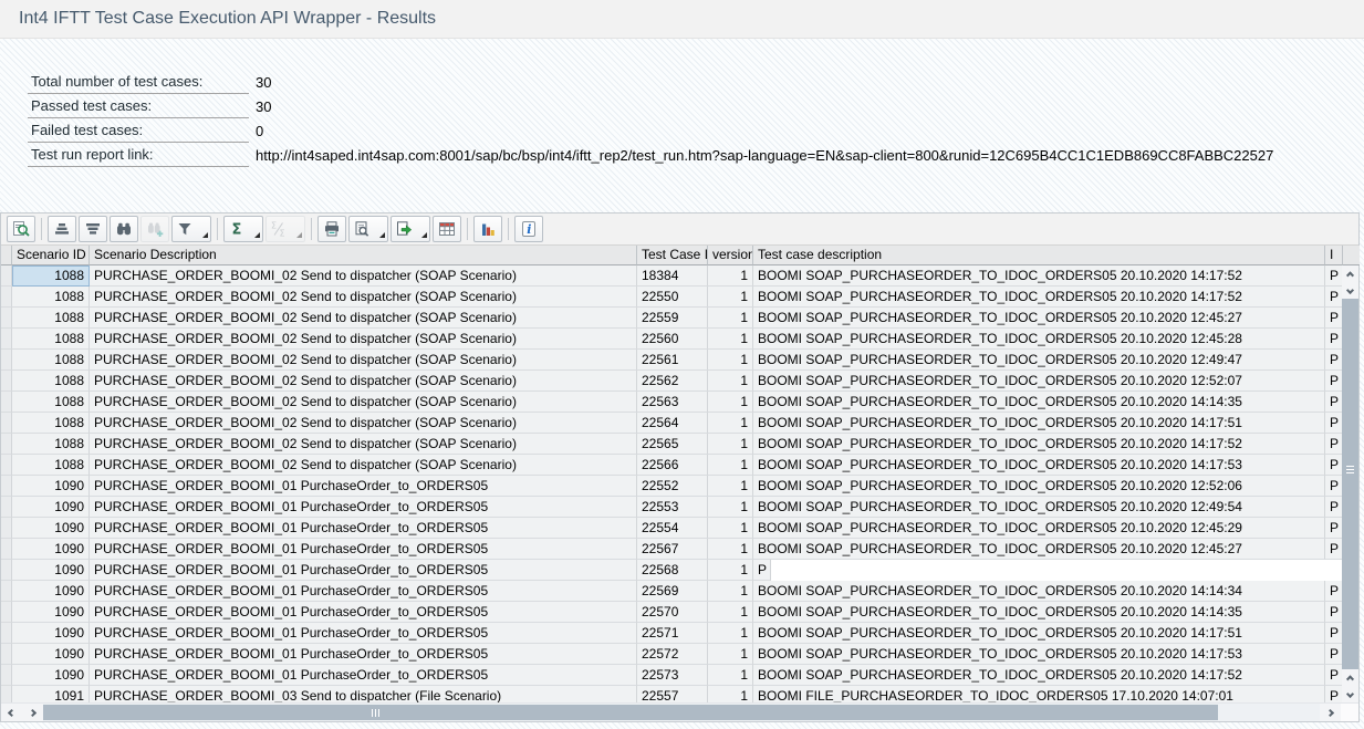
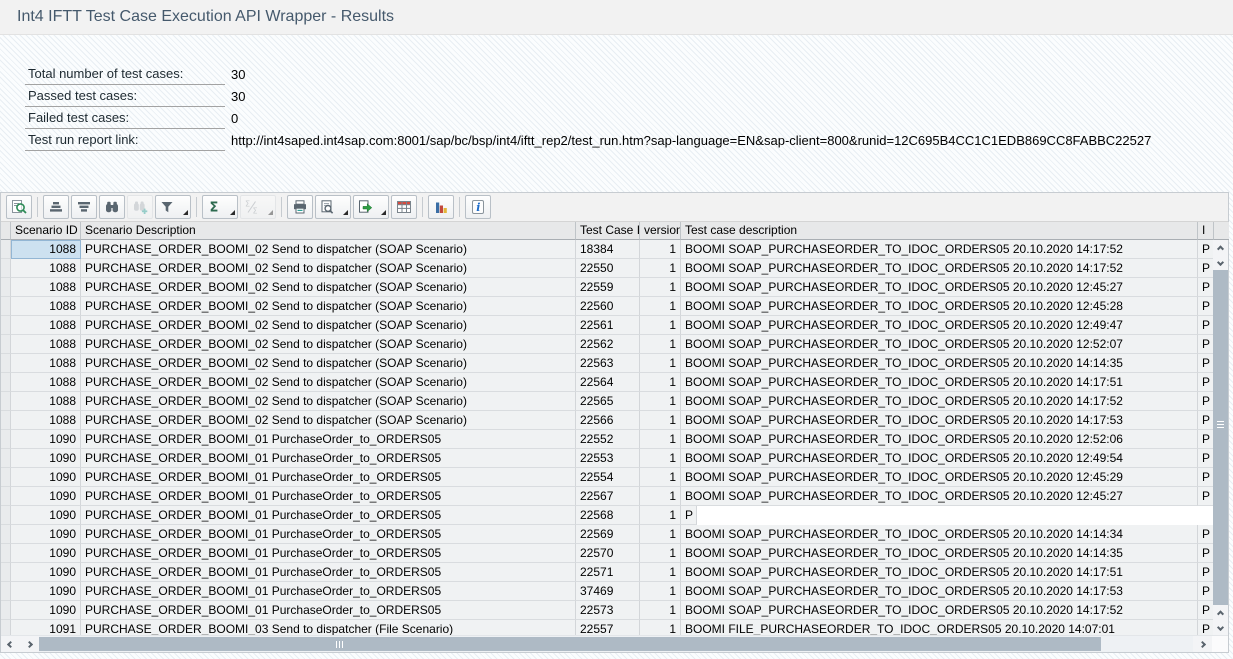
  Int4 IFTT Test Case Execution API Wrapper - Results
  Total number of test cases:
  30
  Passed test cases:
  30
  Failed test cases:
  0
  Test run report link:
  http://int4saped.int4sap.com:8001/sap/bc/bsp/int4/iftt_rep2/test_run.htm?sap-language=EN&sap-client=800&runid=12C695B4CC1C1EDB869CC8FABBC22527
  Σ
  Σ
  Σ
  i
  Scenario ID
  Scenario Description
  Test Case I
  version
  Test case description
  I
  1088
  PURCHASE_ORDER_BOOMI_02 Send to dispatcher (SOAP Scenario)
  18384
  1
  BOOMI SOAP_PURCHASEORDER_TO_IDOC_ORDERS05 20.10.2020 14:17:52
  P
  1088
  PURCHASE_ORDER_BOOMI_02 Send to dispatcher (SOAP Scenario)
  22550
  1
  BOOMI SOAP_PURCHASEORDER_TO_IDOC_ORDERS05 20.10.2020 14:17:52
  P
  1088
  PURCHASE_ORDER_BOOMI_02 Send to dispatcher (SOAP Scenario)
  22559
  1
  BOOMI SOAP_PURCHASEORDER_TO_IDOC_ORDERS05 20.10.2020 12:45:27
  P
  1088
  PURCHASE_ORDER_BOOMI_02 Send to dispatcher (SOAP Scenario)
  22560
  1
  BOOMI SOAP_PURCHASEORDER_TO_IDOC_ORDERS05 20.10.2020 12:45:28
  P
  1088
  PURCHASE_ORDER_BOOMI_02 Send to dispatcher (SOAP Scenario)
  22561
  1
  BOOMI SOAP_PURCHASEORDER_TO_IDOC_ORDERS05 20.10.2020 12:49:47
  P
  1088
  PURCHASE_ORDER_BOOMI_02 Send to dispatcher (SOAP Scenario)
  22562
  1
  BOOMI SOAP_PURCHASEORDER_TO_IDOC_ORDERS05 20.10.2020 12:52:07
  P
  1088
  PURCHASE_ORDER_BOOMI_02 Send to dispatcher (SOAP Scenario)
  22563
  1
  BOOMI SOAP_PURCHASEORDER_TO_IDOC_ORDERS05 20.10.2020 14:14:35
  P
  1088
  PURCHASE_ORDER_BOOMI_02 Send to dispatcher (SOAP Scenario)
  22564
  1
  BOOMI SOAP_PURCHASEORDER_TO_IDOC_ORDERS05 20.10.2020 14:17:51
  P
  1088
  PURCHASE_ORDER_BOOMI_02 Send to dispatcher (SOAP Scenario)
  22565
  1
  BOOMI SOAP_PURCHASEORDER_TO_IDOC_ORDERS05 20.10.2020 14:17:52
  P
  1088
  PURCHASE_ORDER_BOOMI_02 Send to dispatcher (SOAP Scenario)
  22566
  1
  BOOMI SOAP_PURCHASEORDER_TO_IDOC_ORDERS05 20.10.2020 14:17:53
  P
  1090
  PURCHASE_ORDER_BOOMI_01 PurchaseOrder_to_ORDERS05
  22552
  1
  BOOMI SOAP_PURCHASEORDER_TO_IDOC_ORDERS05 20.10.2020 12:52:06
  P
  1090
  PURCHASE_ORDER_BOOMI_01 PurchaseOrder_to_ORDERS05
  22553
  1
  BOOMI SOAP_PURCHASEORDER_TO_IDOC_ORDERS05 20.10.2020 12:49:54
  P
  1090
  PURCHASE_ORDER_BOOMI_01 PurchaseOrder_to_ORDERS05
  22554
  1
  BOOMI SOAP_PURCHASEORDER_TO_IDOC_ORDERS05 20.10.2020 12:45:29
  P
  1090
  PURCHASE_ORDER_BOOMI_01 PurchaseOrder_to_ORDERS05
  22567
  1
  BOOMI SOAP_PURCHASEORDER_TO_IDOC_ORDERS05 20.10.2020 12:45:27
  P
  1090
  PURCHASE_ORDER_BOOMI_01 PurchaseOrder_to_ORDERS05
  22568
  1
  P
  1090
  PURCHASE_ORDER_BOOMI_01 PurchaseOrder_to_ORDERS05
  22569
  1
  BOOMI SOAP_PURCHASEORDER_TO_IDOC_ORDERS05 20.10.2020 14:14:34
  P
  1090
  PURCHASE_ORDER_BOOMI_01 PurchaseOrder_to_ORDERS05
  22570
  1
  BOOMI SOAP_PURCHASEORDER_TO_IDOC_ORDERS05 20.10.2020 14:14:35
  P
  1090
  PURCHASE_ORDER_BOOMI_01 PurchaseOrder_to_ORDERS05
  22571
  1
  BOOMI SOAP_PURCHASEORDER_TO_IDOC_ORDERS05 20.10.2020 14:17:51
  P
  1090
  PURCHASE_ORDER_BOOMI_01 PurchaseOrder_to_ORDERS05
- 22572
+ 37469
  1
  BOOMI SOAP_PURCHASEORDER_TO_IDOC_ORDERS05 20.10.2020 14:17:53
  P
  1090
  PURCHASE_ORDER_BOOMI_01 PurchaseOrder_to_ORDERS05
  22573
  1
  BOOMI SOAP_PURCHASEORDER_TO_IDOC_ORDERS05 20.10.2020 14:17:52
  P
  1091
  PURCHASE_ORDER_BOOMI_03 Send to dispatcher (File Scenario)
  22557
  1
- BOOMI FILE_PURCHASEORDER_TO_IDOC_ORDERS05 17.10.2020 14:07:01
+ BOOMI FILE_PURCHASEORDER_TO_IDOC_ORDERS05 20.10.2020 14:07:01
  P
